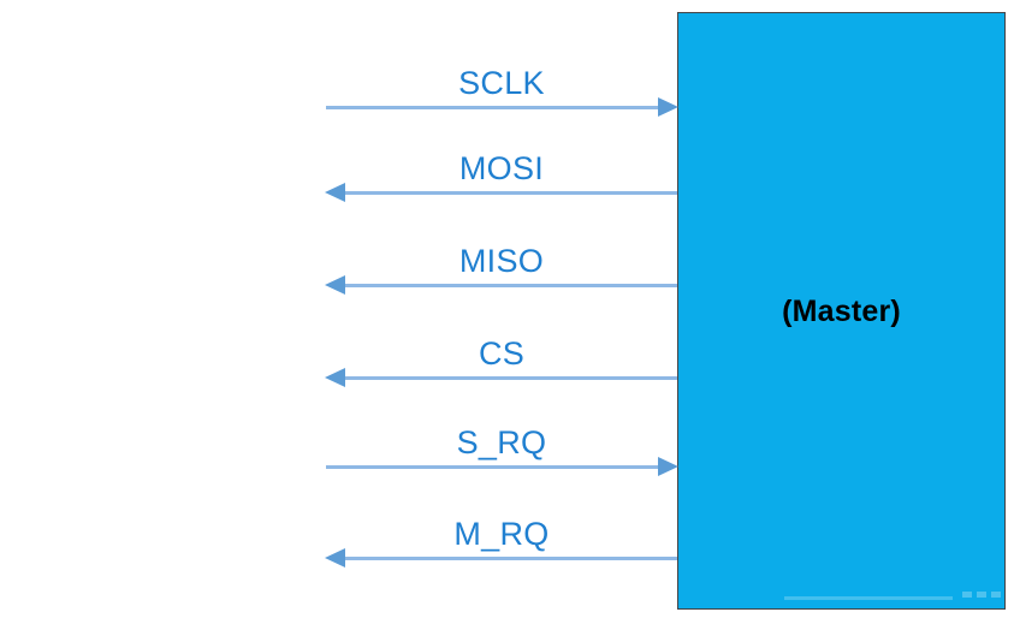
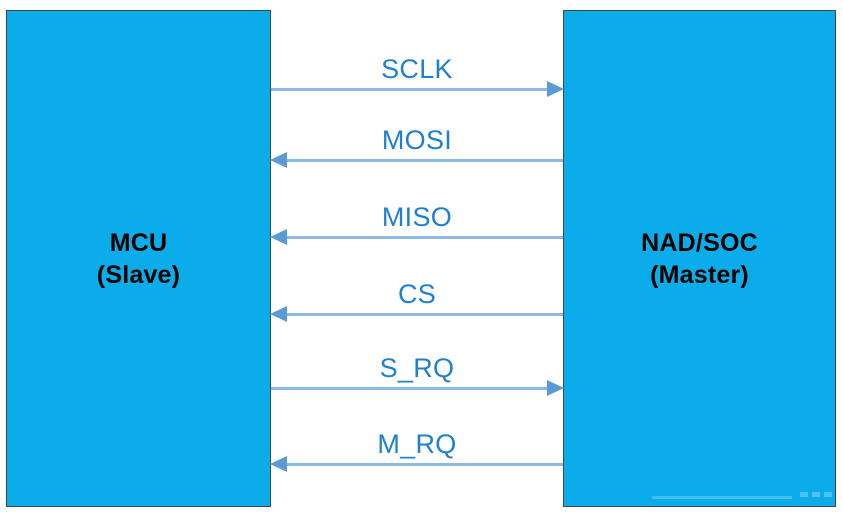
+ MCU
+ (Slave)
+ NAD/SOC
  (Master)
  SCLK
  MOSI
  MISO
  CS
  S_RQ
  M_RQ
